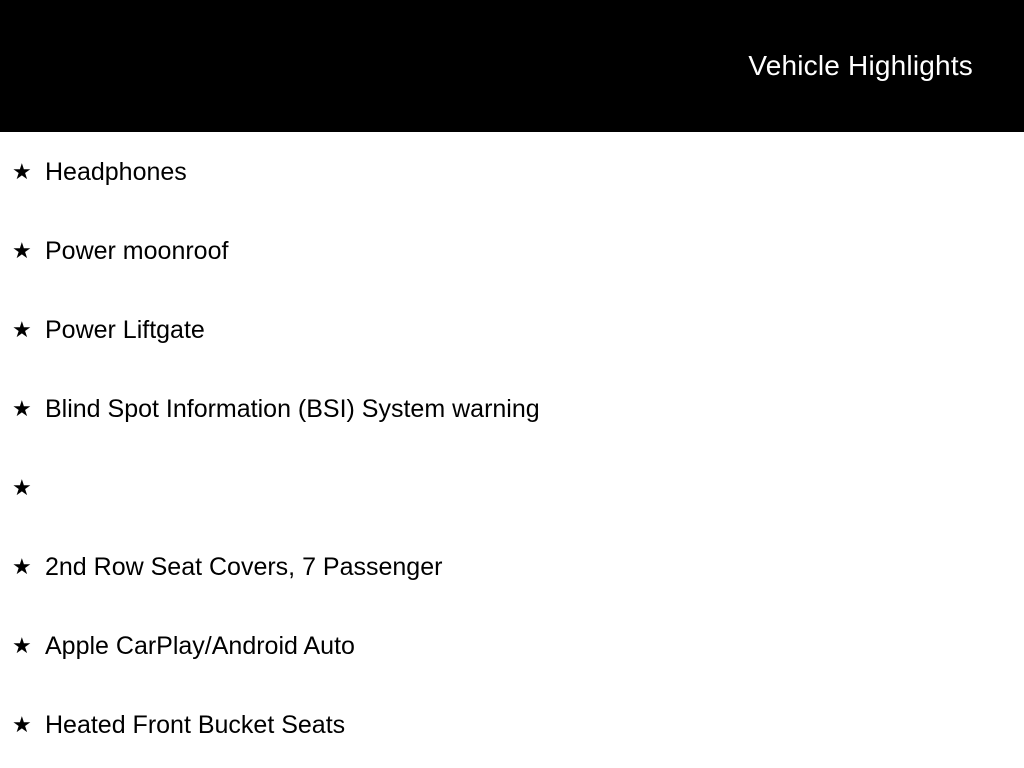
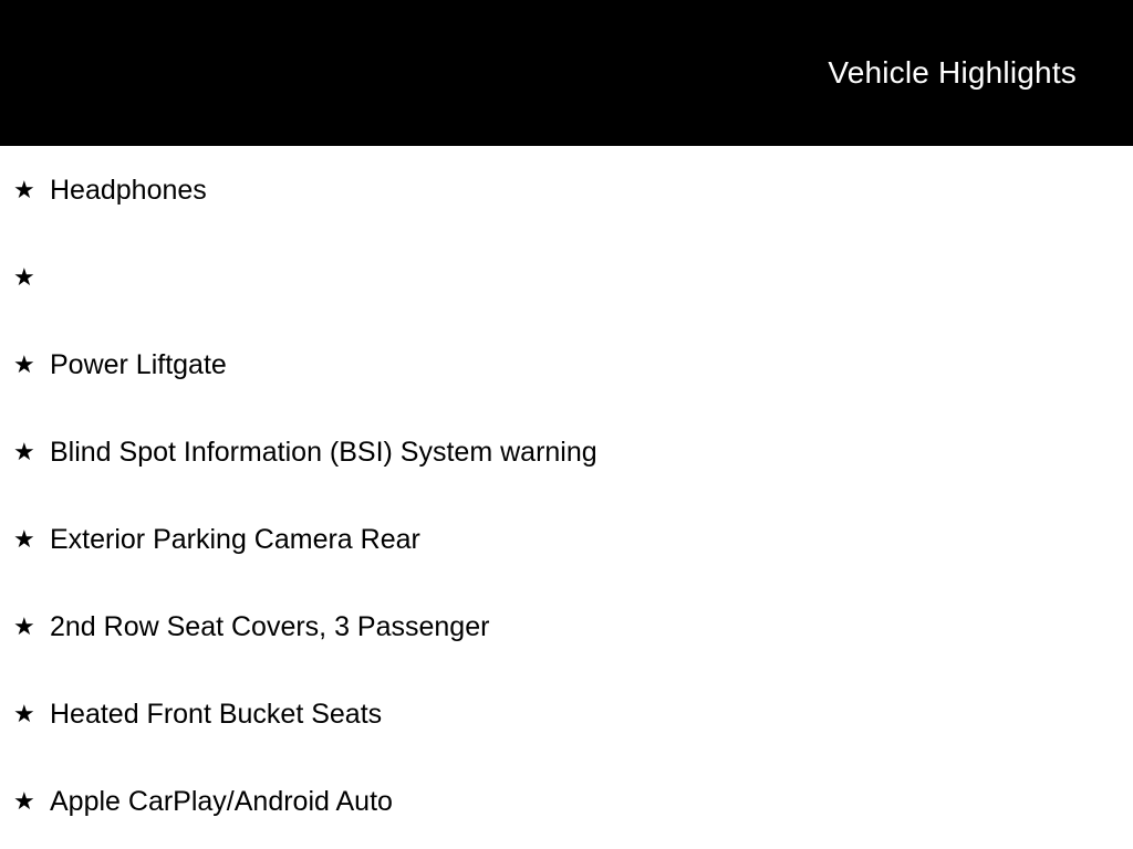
  Vehicle Highlights
  ★
  Headphones
  ★
- Power moonroof
  ★
  Power Liftgate
  ★
  Blind Spot Information (BSI) System warning
  ★
+ Exterior Parking Camera Rear
  ★
- 2nd Row Seat Covers, 7 Passenger
+ 2nd Row Seat Covers, 3 Passenger
  ★
- Apple CarPlay/Android Auto
+ Heated Front Bucket Seats
  ★
- Heated Front Bucket Seats
+ Apple CarPlay/Android Auto
